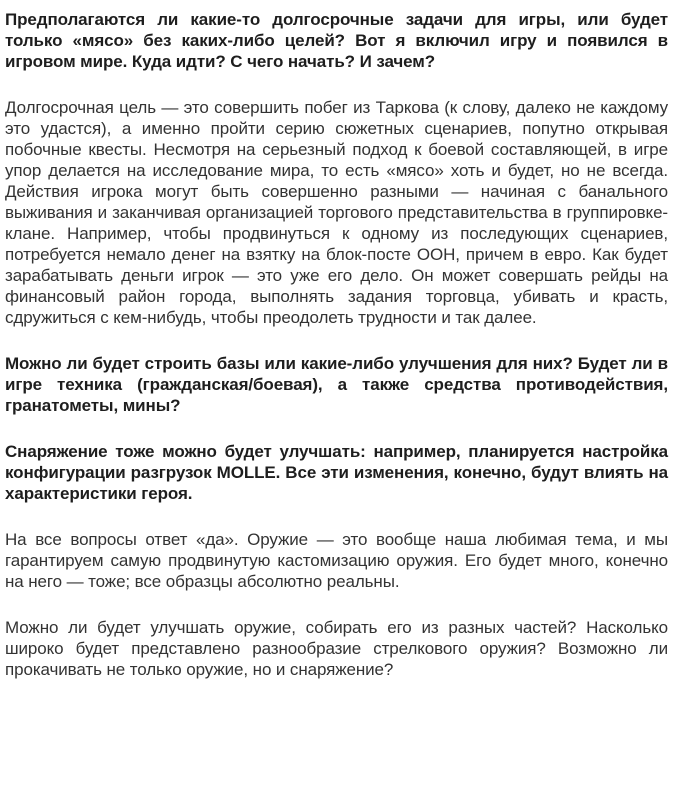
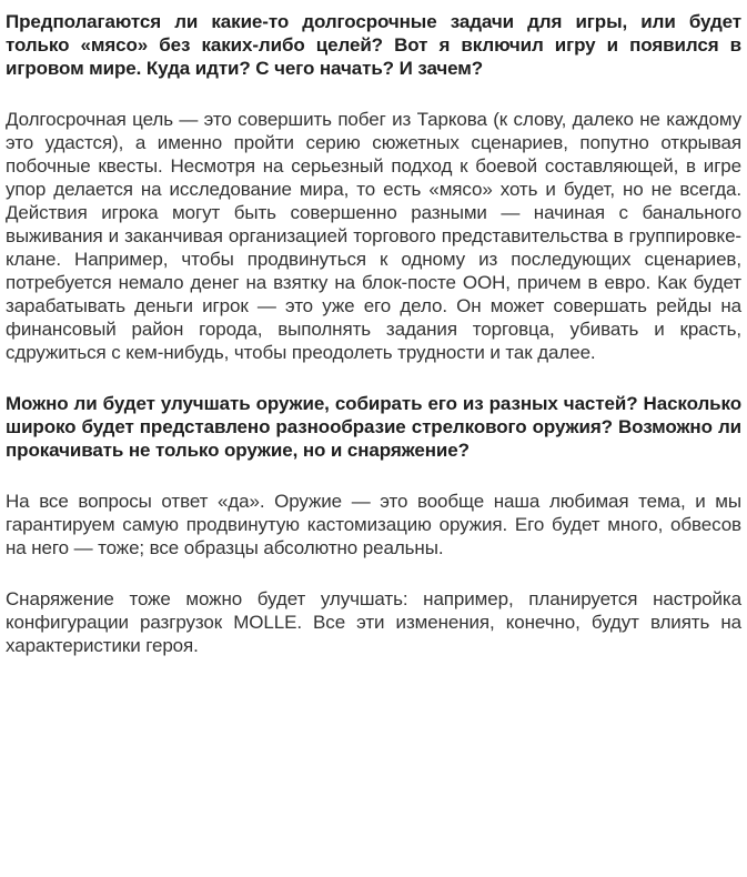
  Предполагаются ли какие-то долгосрочные задачи для игры, или будет только «мясо» без каких-либо целей? Вот я включил игру и появился в игровом мире. Куда идти? С чего начать? И зачем?
  Долгосрочная цель — это совершить побег из Таркова (к слову, далеко не каждому это удастся), а именно пройти серию сюжетных сценариев, попутно открывая побочные квесты. Несмотря на серьезный подход к боевой составляющей, в игре упор делается на исследование мира, то есть «мясо» хоть и будет, но не всегда. Действия игрока могут быть совершенно разными — начиная с банального выживания и заканчивая организацией торгового представительства в группировке-клане. Например, чтобы продвинуться к одному из последующих сценариев, потребуется немало денег на взятку на блок-посте ООН, причем в евро. Как будет зарабатывать деньги игрок — это уже его дело. Он может совершать рейды на финансовый район города, выполнять задания торговца, убивать и красть, сдружиться с кем-нибудь, чтобы преодолеть трудности и так далее.
- Можно ли будет строить базы или какие-либо улучшения для них? Будет ли в игре техника (гражданская/боевая), а также средства противодействия, гранатометы, мины?
- Снаряжение тоже можно будет улучшать: например, планируется настройка конфигурации разгрузок MOLLE. Все эти изменения, конечно, будут влиять на характеристики героя.
+ Можно ли будет улучшать оружие, собирать его из разных частей? Насколько широко будет представлено разнообразие стрелкового оружия? Возможно ли прокачивать не только оружие, но и снаряжение?
- На все вопросы ответ «да». Оружие — это вообще наша любимая тема, и мы гарантируем самую продвинутую кастомизацию оружия. Его будет много, конечно на него — тоже; все образцы абсолютно реальны.
+ На все вопросы ответ «да». Оружие — это вообще наша любимая тема, и мы гарантируем самую продвинутую кастомизацию оружия. Его будет много, обвесов на него — тоже; все образцы абсолютно реальны.
- Можно ли будет улучшать оружие, собирать его из разных частей? Насколько широко будет представлено разнообразие стрелкового оружия? Возможно ли прокачивать не только оружие, но и снаряжение?
+ Снаряжение тоже можно будет улучшать: например, планируется настройка конфигурации разгрузок MOLLE. Все эти изменения, конечно, будут влиять на характеристики героя.
